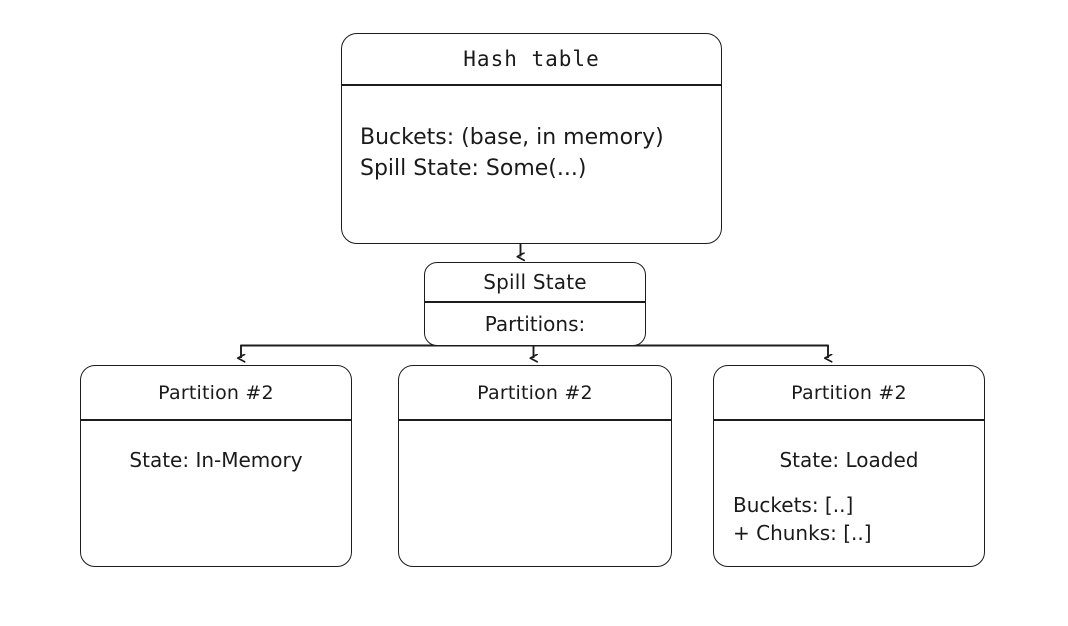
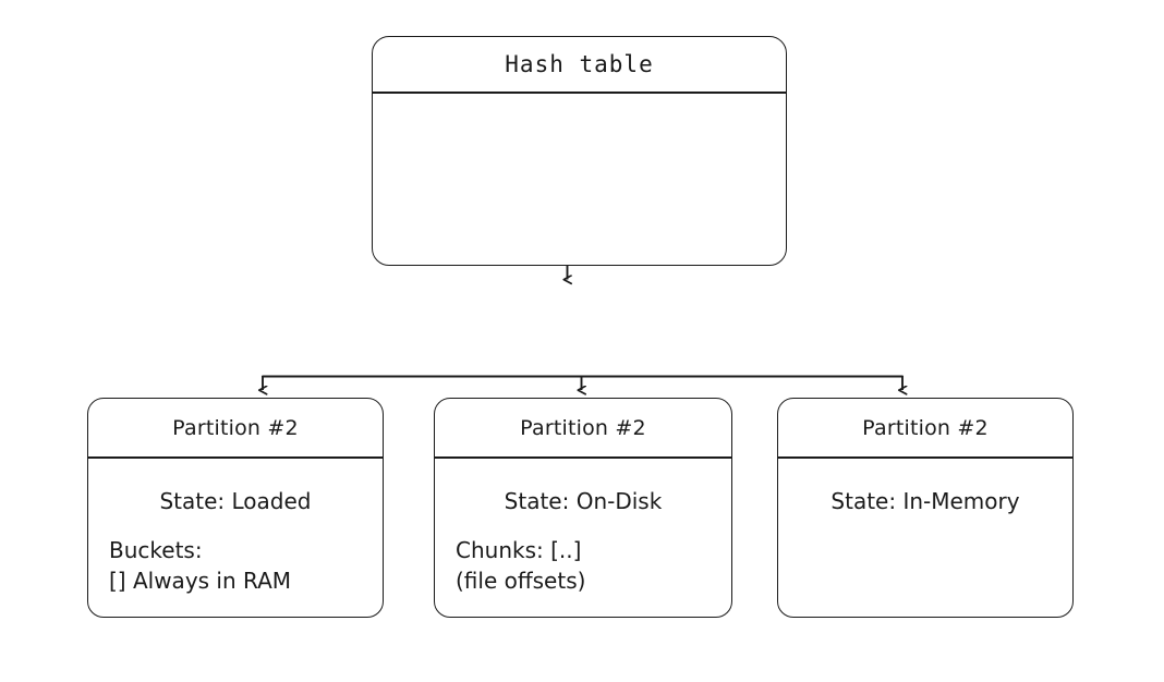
  Hash table
- Buckets: (base, in memory)
- Spill State: Some(...)
- Spill State
- Partitions:
  Partition #2
- State: In-Memory
+ State: Loaded
+ Buckets:
+ [] Always in RAM
  Partition #2
+ State: On-Disk
+ Chunks: [..]
+ (file offsets)
  Partition #2
- State: Loaded
+ State: In-Memory
- Buckets: [..]
- + Chunks: [..]
